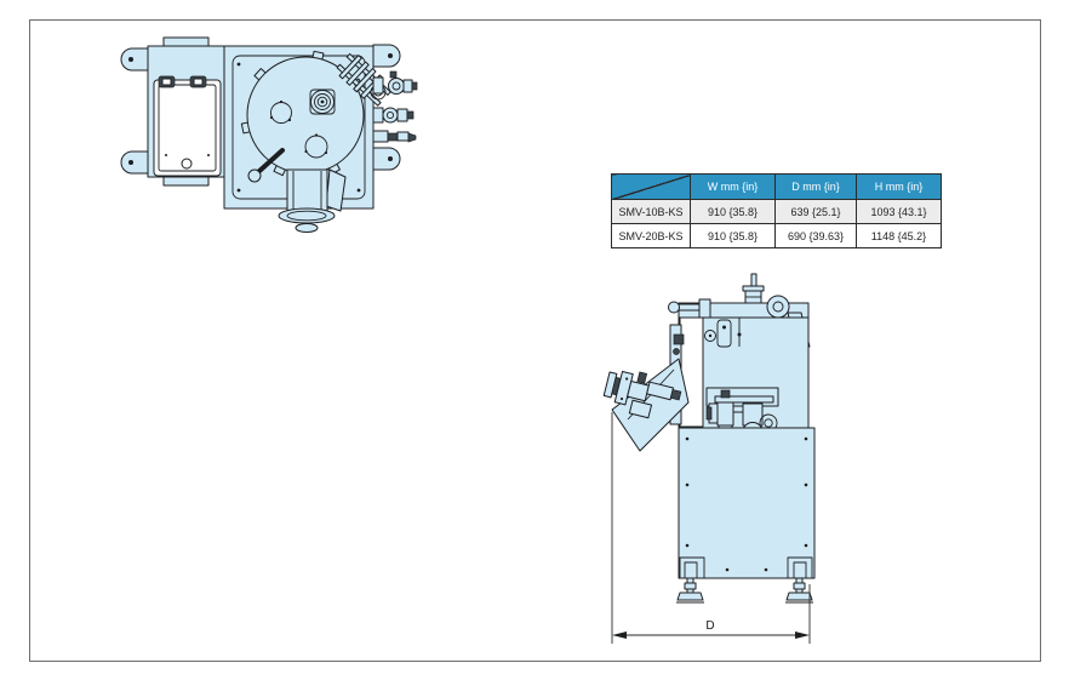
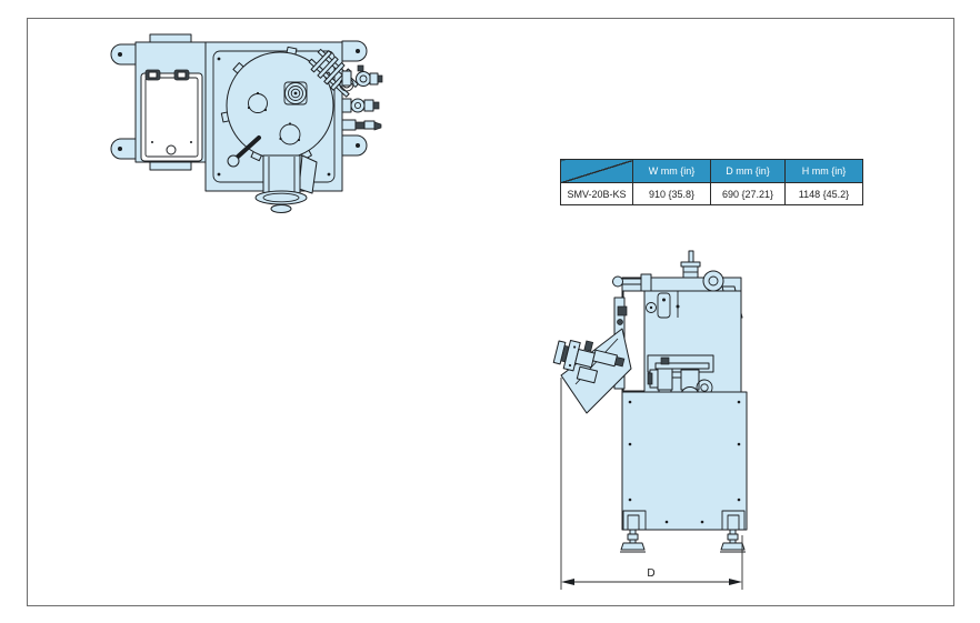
  D
  	W mm {in}	D mm {in}	H mm {in}
- SMV-10B-KS	910 {35.8}	639 {25.1}	1093 {43.1}
- SMV-20B-KS	910 {35.8}	690 {39.63}	1148 {45.2}
+ SMV-20B-KS	910 {35.8}	690 {27.21}	1148 {45.2}
